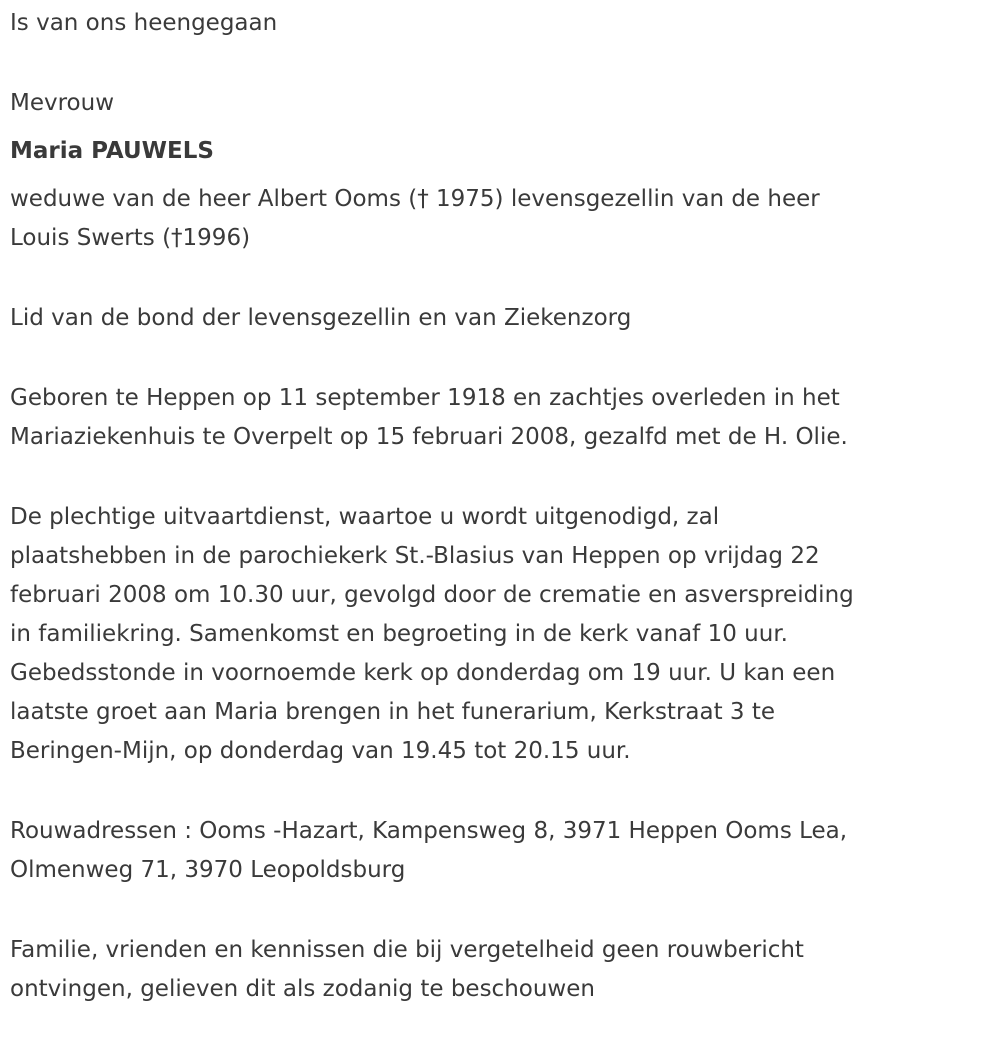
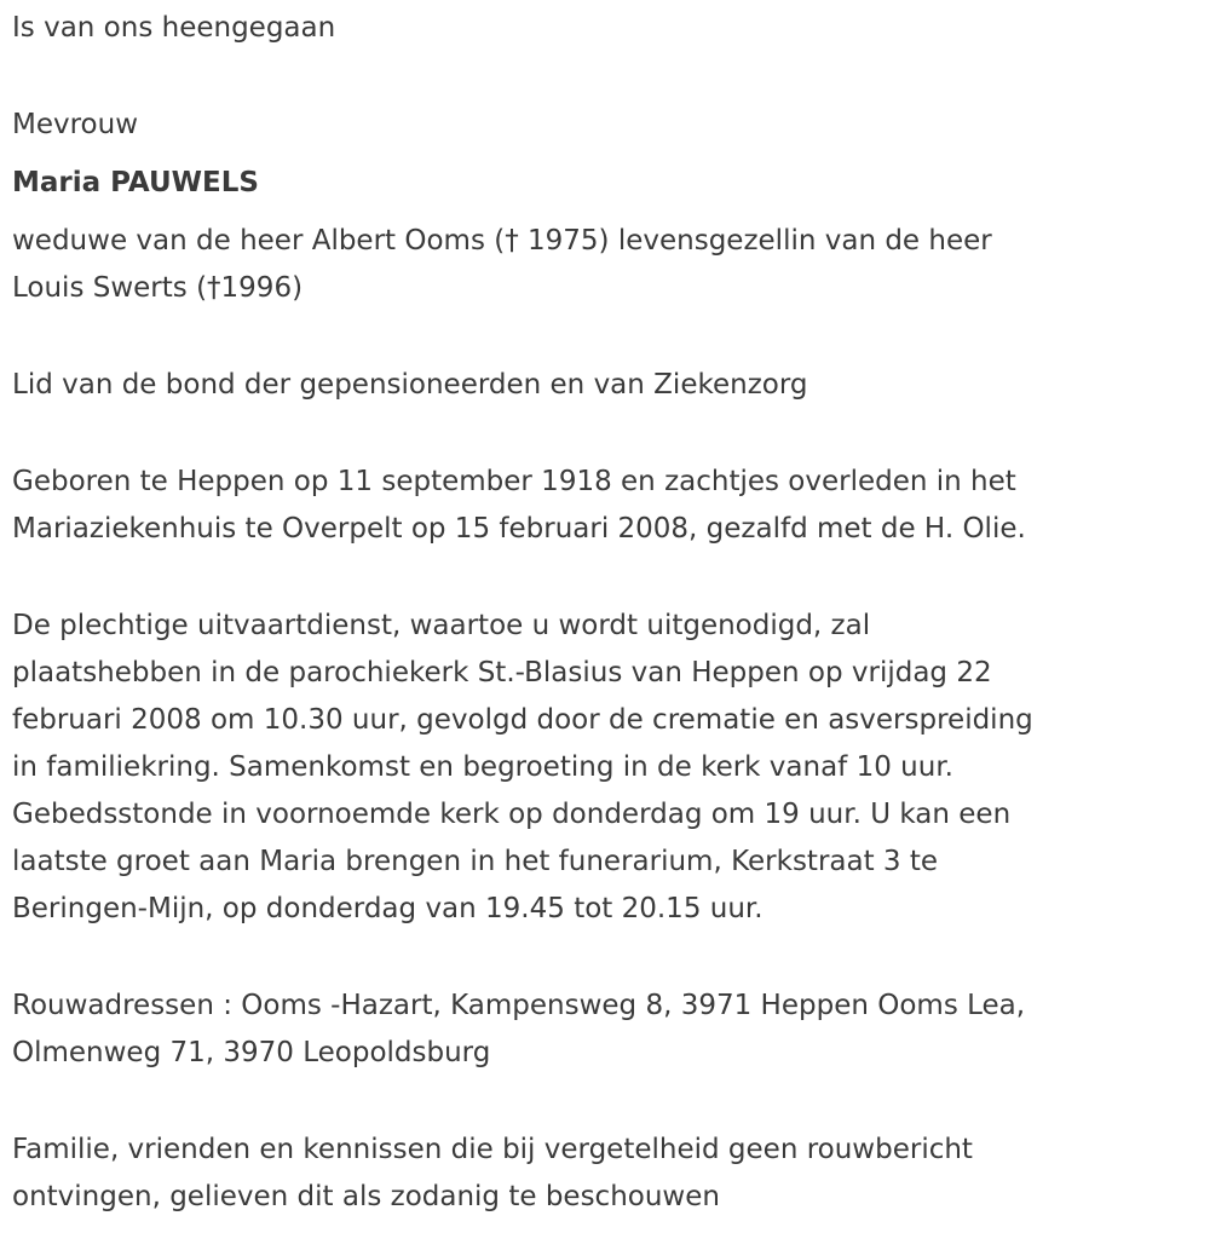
  Is van ons heengegaan
  Mevrouw
  Maria PAUWELS
  weduwe van de heer Albert Ooms († 1975) levensgezellin van de heer
  Louis Swerts (†1996)
- Lid van de bond der levensgezellin en van Ziekenzorg
+ Lid van de bond der gepensioneerden en van Ziekenzorg
  Geboren te Heppen op 11 september 1918 en zachtjes overleden in het
  Mariaziekenhuis te Overpelt op 15 februari 2008, gezalfd met de H. Olie.
  De plechtige uitvaartdienst, waartoe u wordt uitgenodigd, zal
  plaatshebben in de parochiekerk St.-Blasius van Heppen op vrijdag 22
  februari 2008 om 10.30 uur, gevolgd door de crematie en asverspreiding
  in familiekring. Samenkomst en begroeting in de kerk vanaf 10 uur.
  Gebedsstonde in voornoemde kerk op donderdag om 19 uur. U kan een
  laatste groet aan Maria brengen in het funerarium, Kerkstraat 3 te
  Beringen-Mijn, op donderdag van 19.45 tot 20.15 uur.
  Rouwadressen : Ooms -Hazart, Kampensweg 8, 3971 Heppen Ooms Lea,
  Olmenweg 71, 3970 Leopoldsburg
  Familie, vrienden en kennissen die bij vergetelheid geen rouwbericht
  ontvingen, gelieven dit als zodanig te beschouwen
